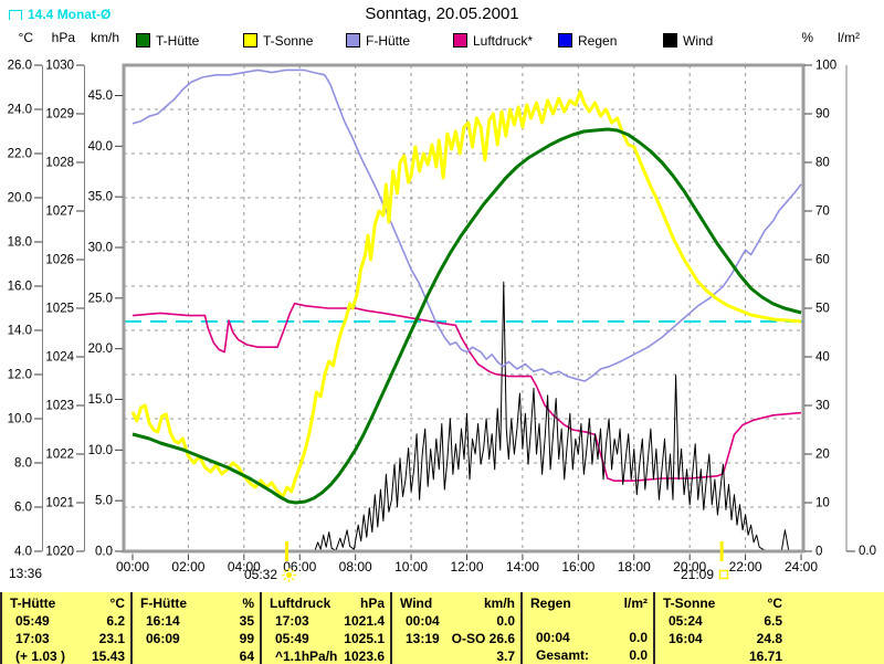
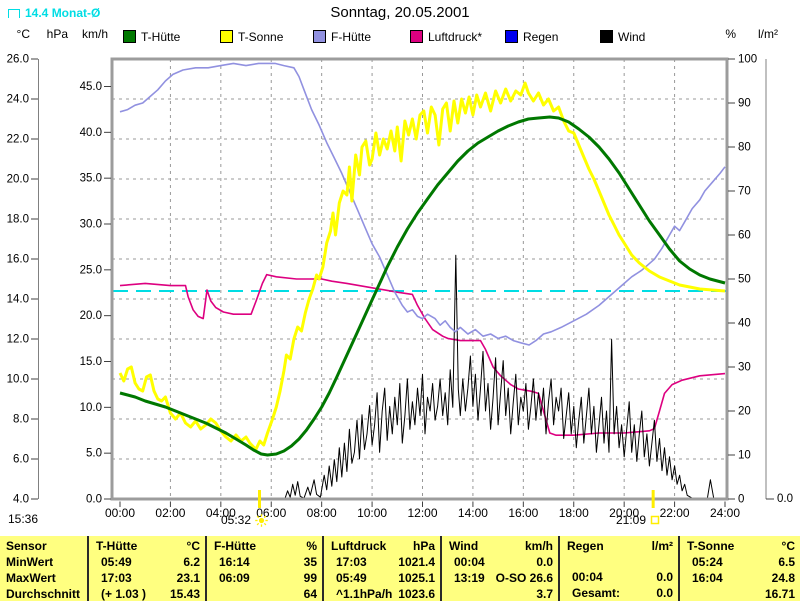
  Sonntag, 20.05.2001
  14.4 Monat-Ø
  °C
  hPa
  km/h
  %
  l/m²
  T-Hütte
  T-Sonne
  F-Hütte
  Luftdruck*
  Regen
  Wind
  4.0
  6.0
  8.0
  10.0
  12.0
  14.0
  16.0
  18.0
  20.0
  22.0
  24.0
  26.0
- 1020
- 1021
- 1022
- 1023
- 1024
- 1025
- 1026
- 1027
- 1028
- 1029
- 1030
  0.0
  5.0
  10.0
  15.0
  20.0
  25.0
  30.0
  35.0
  40.0
  45.0
  0
  10
  20
  30
  40
  50
  60
  70
  80
  90
  100
  0.0
  00:00
  02:00
  04:00
  06:00
  08:00
  10:00
  12:00
  14:00
  16:00
  18:00
  20:00
  22:00
  24:00
- 13:36
+ 15:36
  05:32
  21:09
+ Sensor
+ MinWert
+ MaxWert
+ Durchschnitt
  T-Hütte
  °C
  05:49
  6.2
  17:03
  23.1
  (+ 1.03 )
  15.43
  F-Hütte
  %
  16:14
  35
  06:09
  99
  64
  Luftdruck
  hPa
  17:03
  1021.4
  05:49
  1025.1
  ^1.1hPa/h
  1023.6
  Wind
  km/h
  00:04
  0.0
  13:19
  O-SO 26.6
  3.7
  Regen
  l/m²
  00:04
  0.0
  Gesamt:
  0.0
  T-Sonne
  °C
  05:24
  6.5
  16:04
  24.8
  16.71
